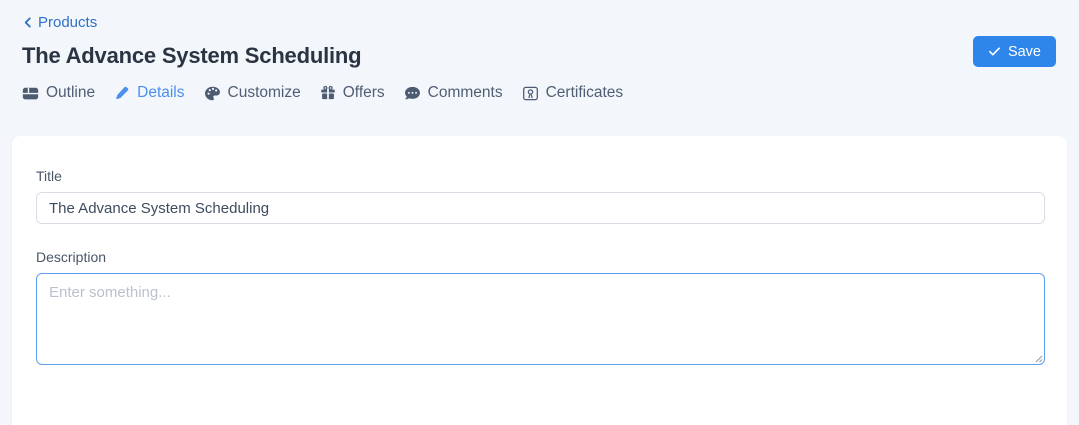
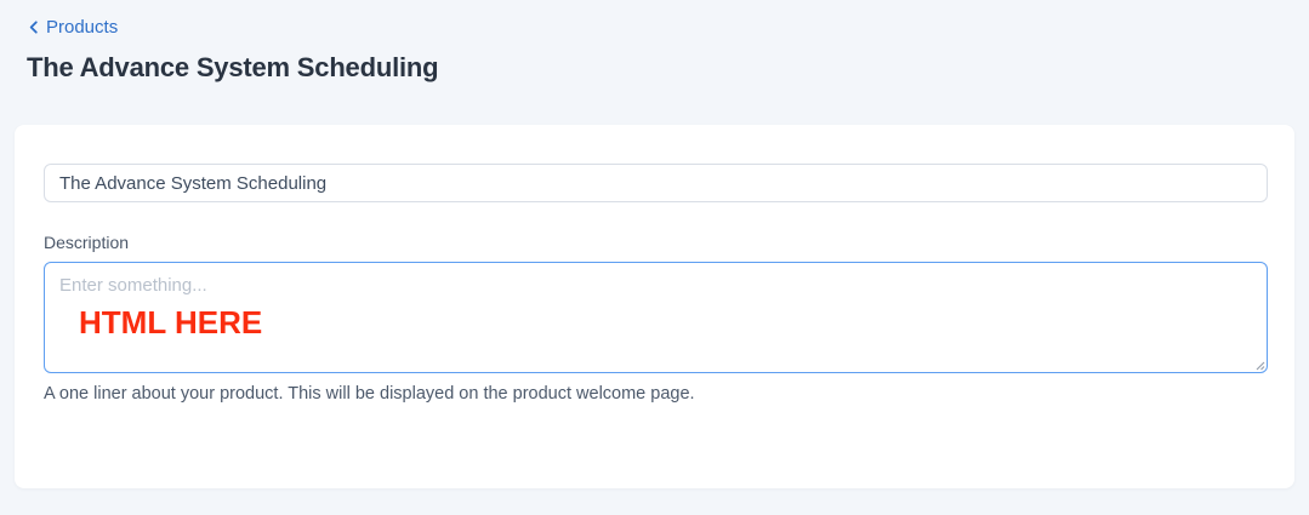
  Products
  The Advance System Scheduling
- Outline
- Details
- Customize
- Offers
- Comments
- Certificates
- Save
- Title
  The Advance System Scheduling
  Description
  Enter something...
+ HTML HERE
+ A one liner about your product. This will be displayed on the product welcome page.
